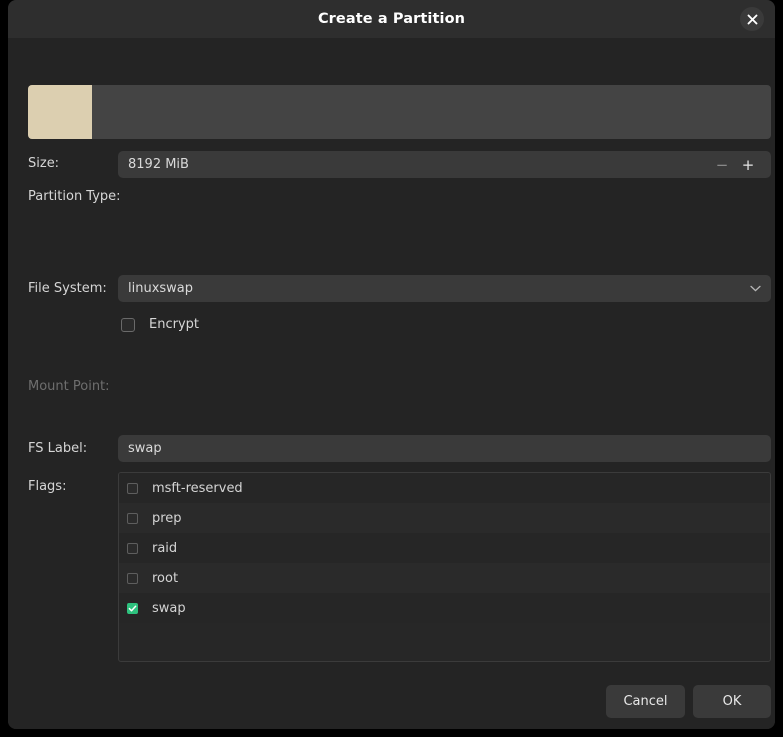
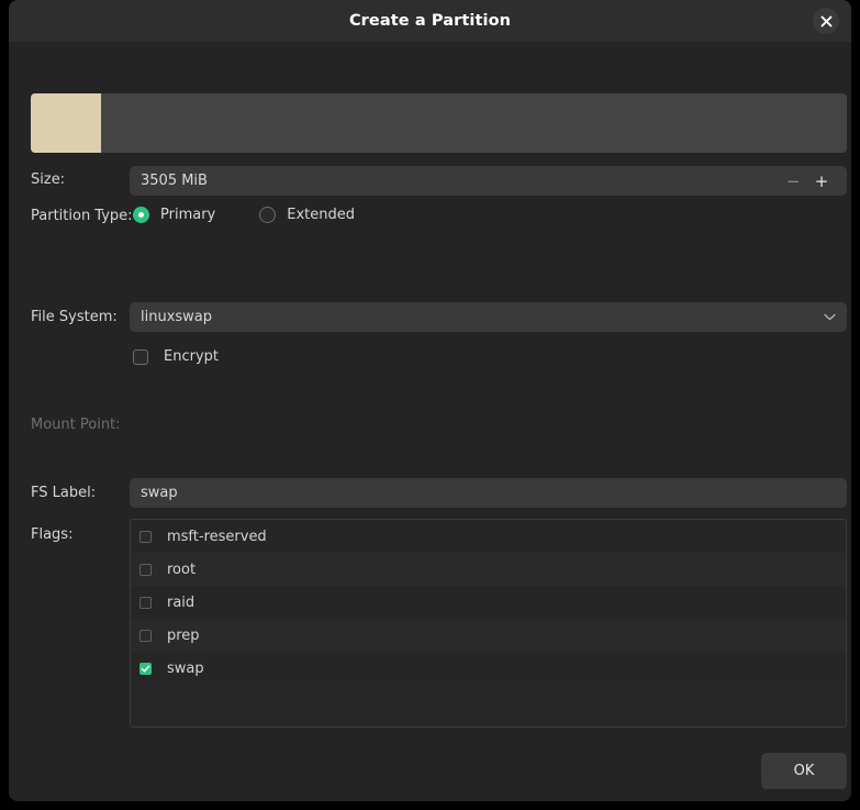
  Create a Partition
  Size:
- 8192 MiB
+ 3505 MiB
  −
  +
  Partition Type:
+ Primary
+ Extended
  File System:
  linuxswap
  Encrypt
  Mount Point:
  FS Label:
  swap
  Flags:
  msft-reserved
- prep
+ root
  raid
- root
+ prep
  swap
- Cancel
  OK
